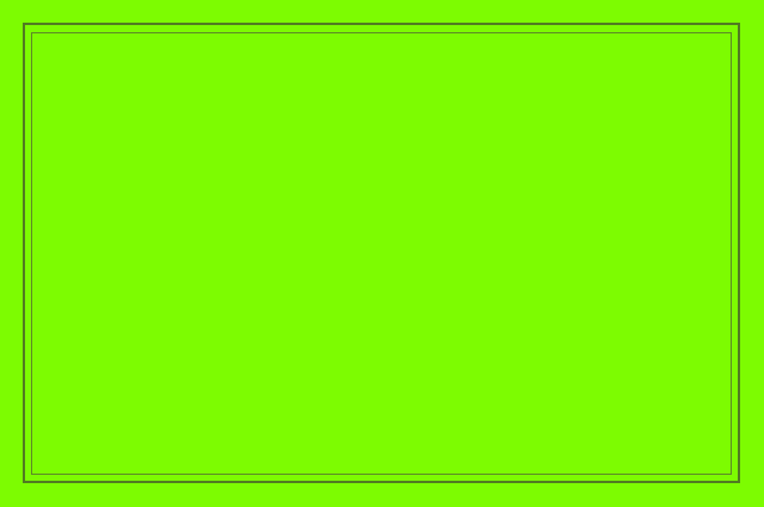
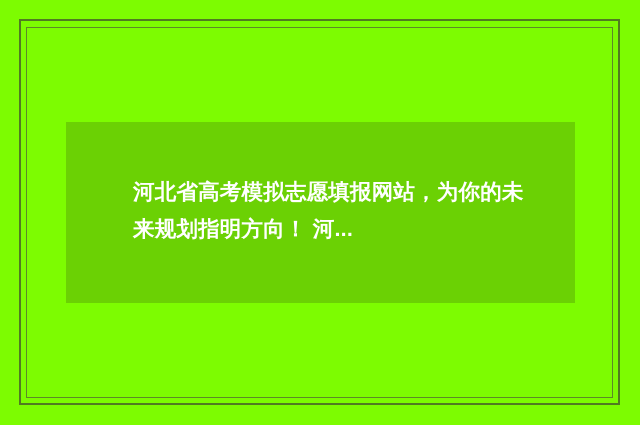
+ 河北省高考模拟志愿填报网站，为你的未来规划指明方向！ 河...
